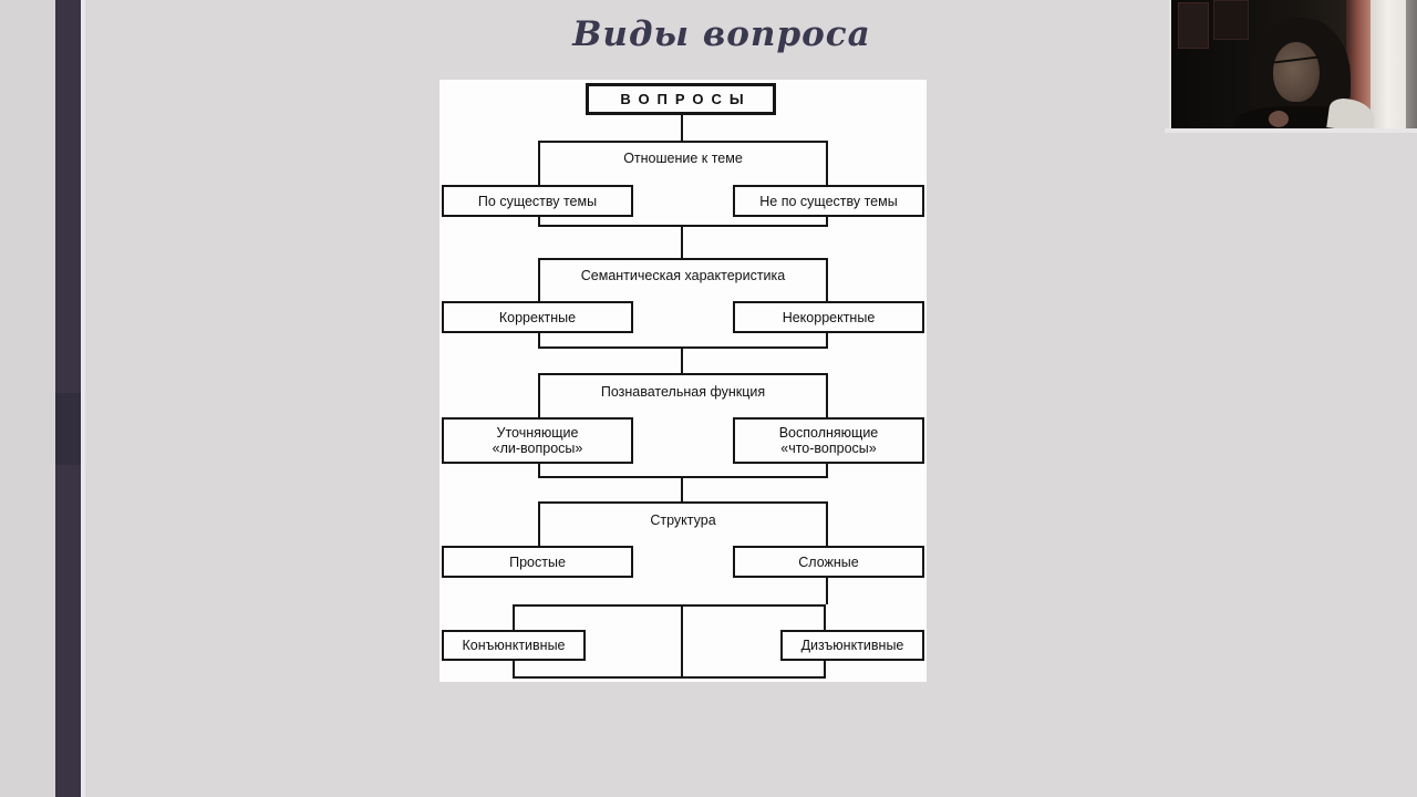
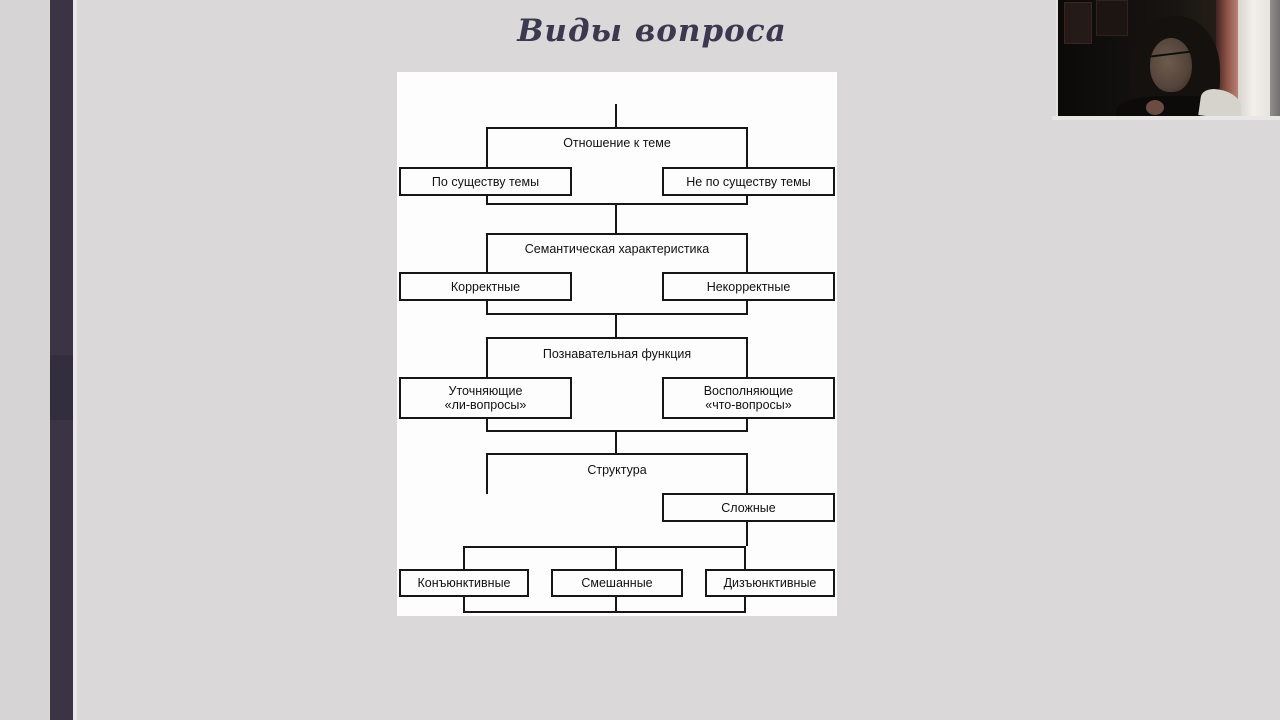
  Виды вопроса
  Отношение к теме
  Семантическая характеристика
  Познавательная функция
  Структура
- ВОПРОСЫ
  По существу темы
  Не по существу темы
  Корректные
  Некорректные
  Уточняющие
  «ли-вопросы»
  Восполняющие
  «что-вопросы»
- Простые
  Сложные
  Конъюнктивные
+ Смешанные
  Дизъюнктивные
